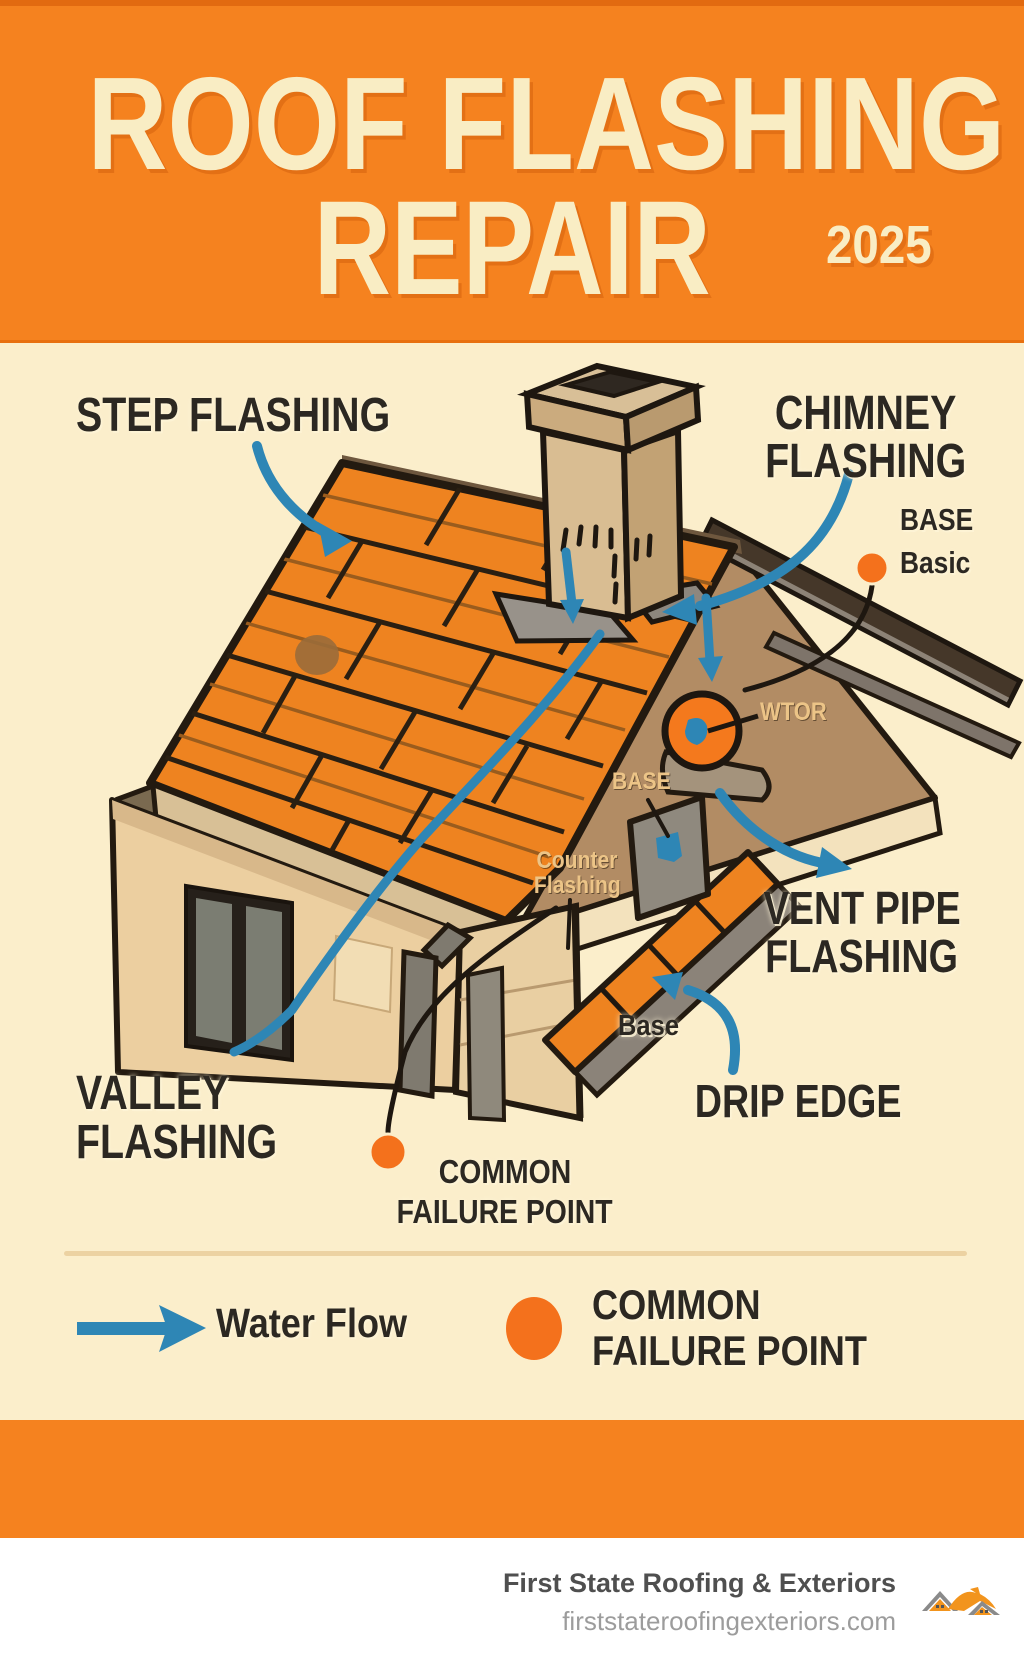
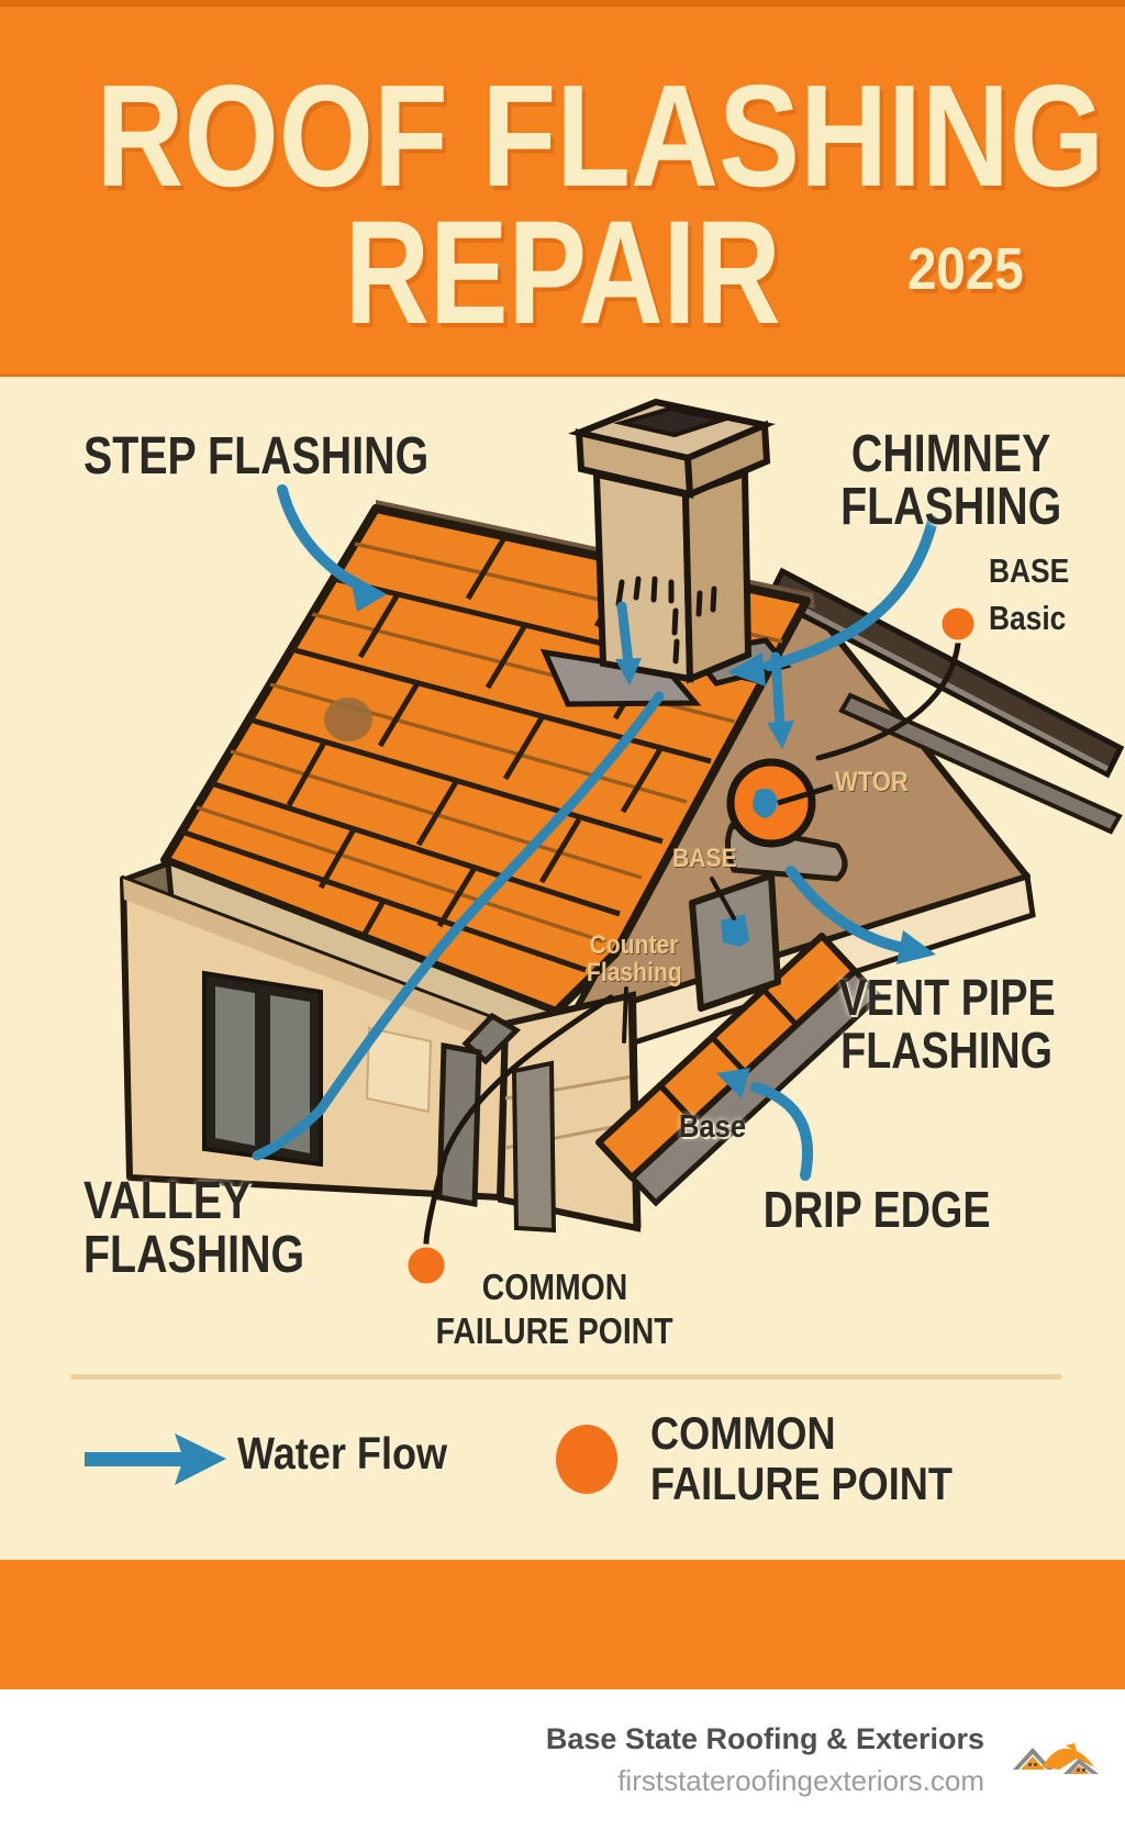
  ROOF FLASHING
  REPAIR
  2025
  STEP FLASHING
  CHIMNEY
  FLASHING
  BASE
  Basic
  WTOR
  BASE
  Counter
  Flashing
  VENT PIPE
  FLASHING
  Base
  DRIP EDGE
  VALLEY
  FLASHING
  COMMON
  FAILURE POINT
  Water Flow
  COMMON
  FAILURE POINT
- First State Roofing & Exteriors
+ Base State Roofing & Exteriors
  firststateroofingexteriors.com
